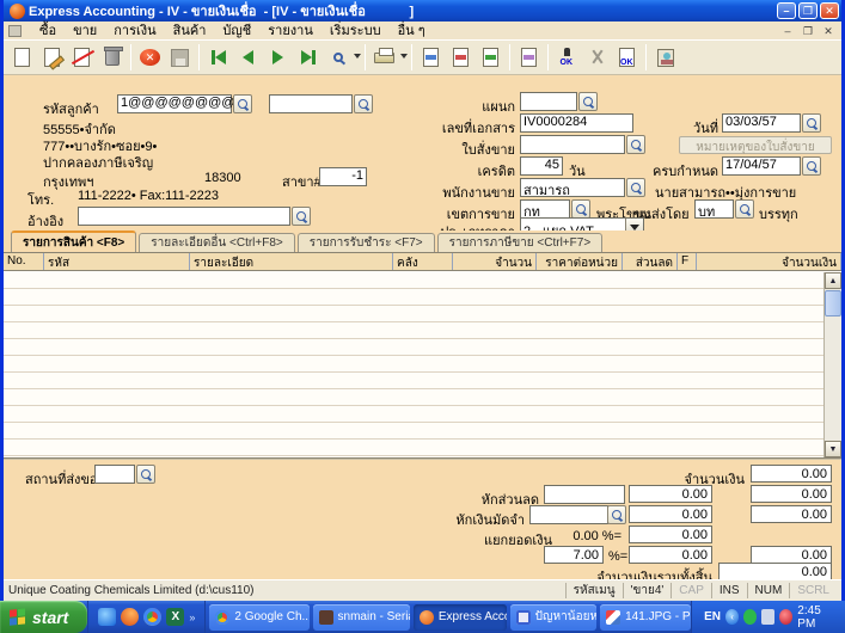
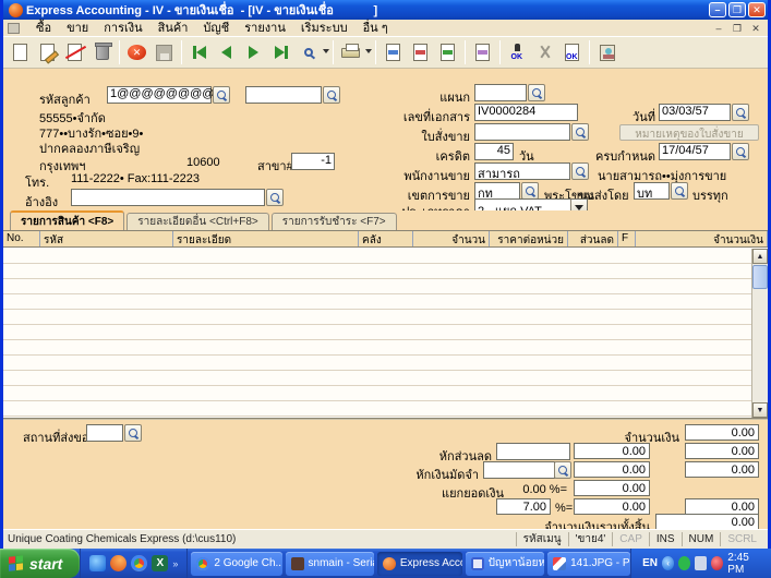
  Express Accounting - IV - ขายเงินเชื่อ
  - [IV - ขายเงินเชื่อ ]
  –
  ❐
  ✕
  ซื้อ
  ขาย
  การเงิน
  สินค้า
  บัญชี
  รายงาน
  เริ่มระบบ
  อื่น ๆ
  –
  ❐
  ✕
  ✕
  รหัสลูกค้า
  1@@@@@@@@
  55555•จำกัด
  777••บางรัก•ซอย•9•
  ปากคลองภาษีเจริญ
  กรุงเทพฯ
- 18300
+ 10600
  สาขา#
  -1
  โทร.
  111-2222• Fax:111-2223
  อ้างอิง
  แผนก
  เลขที่เอกสาร
  IV0000284
  วันที่
  03/03/57
  ใบสั่งขาย
  หมายเหตุของใบสั่งขาย
  เครดิต
  45
  วัน
  ครบกำหนด
  17/04/57
  พนักงานขาย
  สามารถ
  นายสามารถ••มุ่งการขาย
  เขตการขาย
  กท
  พระโขนง
  ขนส่งโดย
  บท
  บรรทุก
  รายการสินค้า <F8>
  รายละเอียดอื่น <Ctrl+F8>
  รายการรับชำระ <F7>
- รายการภาษีขาย <Ctrl+F7>
  No.
  รหัส
  รายละเอียด
  คลัง
  จำนวน
  ราคาต่อหน่วย
  ส่วนลด
  F
  จำนวนเงิน
  สถานที่ส่งข
  จำนวนเงิน
  0.00
  หักส่วนลด
  0.00
  0.00
  หักเงินมัดจำ
  0.00
  0.00
  แยกยอดเงิน
  0.00 %=
  0.00
  7.00
  %=
  0.00
  0.00
  จำนวนเงินรวมทั้งสิ้น
  0.00
- Unique Coating Chemicals Limited (d:\cus110)
+ Unique Coating Chemicals Express (d:\cus110)
  รหัสเมนู
  'ขาย4'
  CAP
  INS
  NUM
  SCRL
  start
  X
  »
  2 Google Ch..
  snmain - Seri
  Express Acc
  EN
  ‹
  2:45 PM
